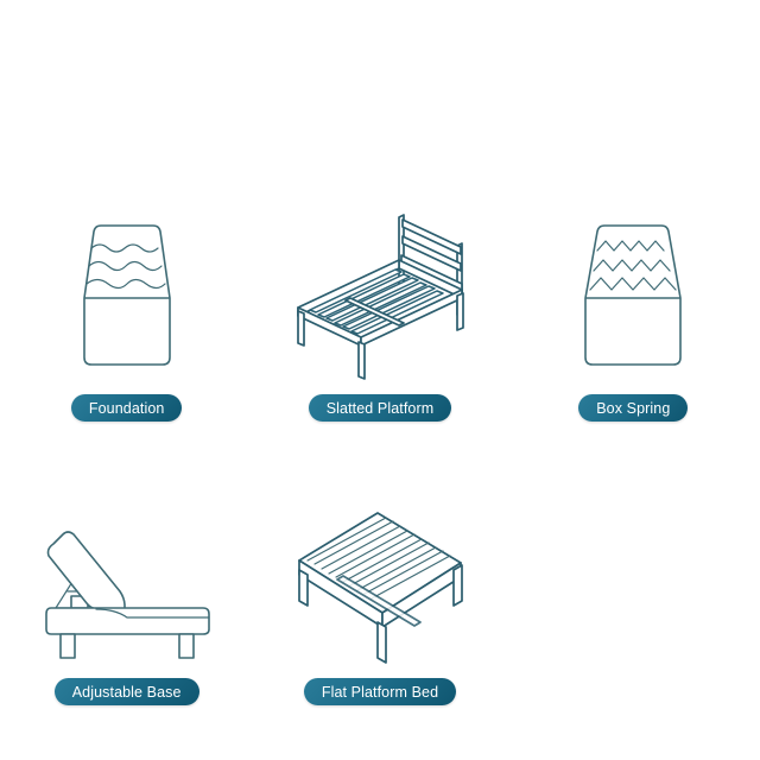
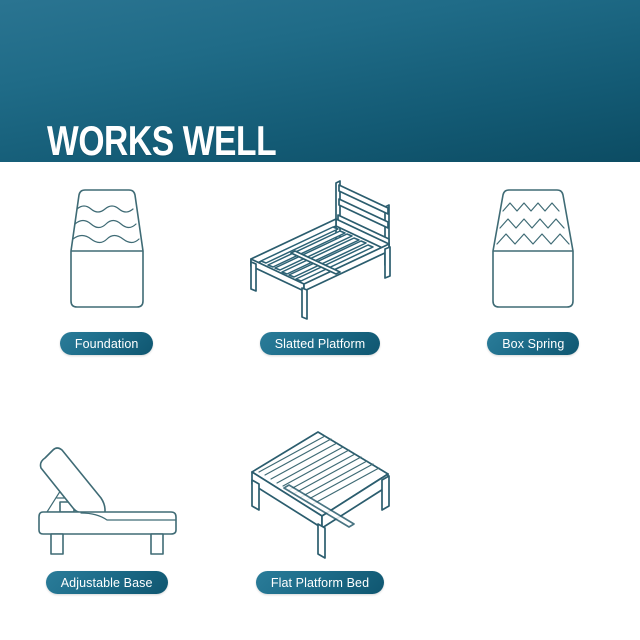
+ WORKS WELL
  Foundation
  Slatted Platform
  Box Spring
  Adjustable Base
  Flat Platform Bed
